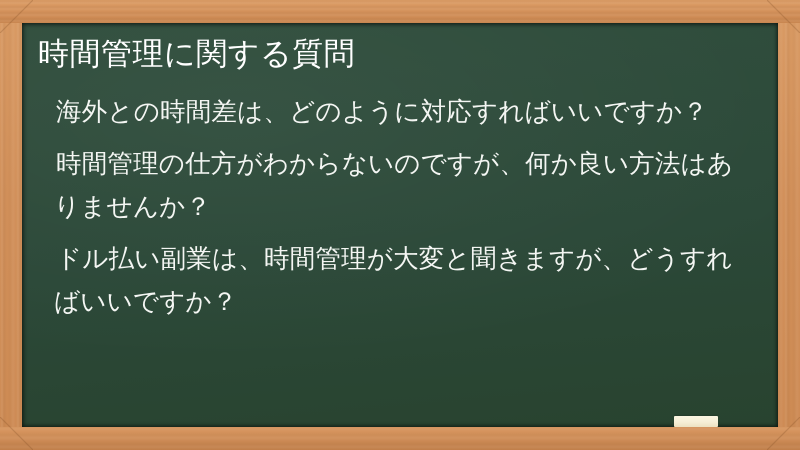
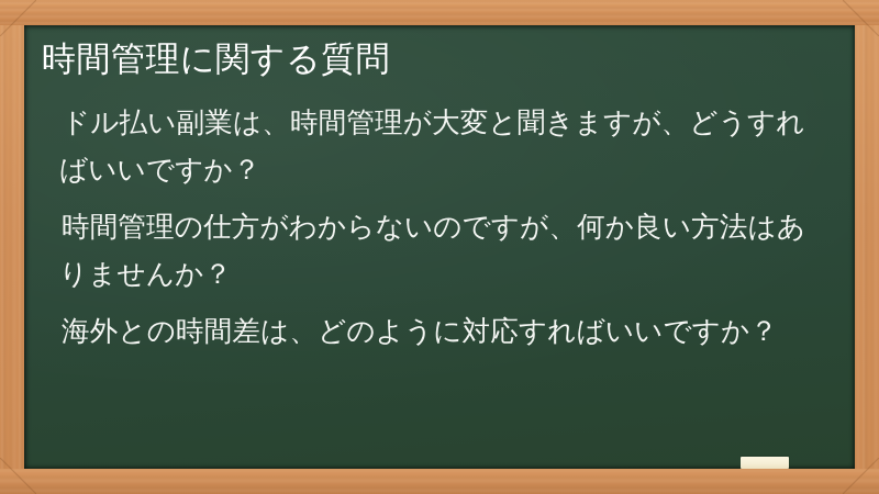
  時間管理に関する質問
- 海外との時間差は、どのように対応すればいいですか？
+ ドル払い副業は、時間管理が大変と聞きますが、どうすればいいですか？
  時間管理の仕方がわからないのですが、何か良い方法はありませんか？
- ドル払い副業は、時間管理が大変と聞きますが、どうすればいいですか？
+ 海外との時間差は、どのように対応すればいいですか？
